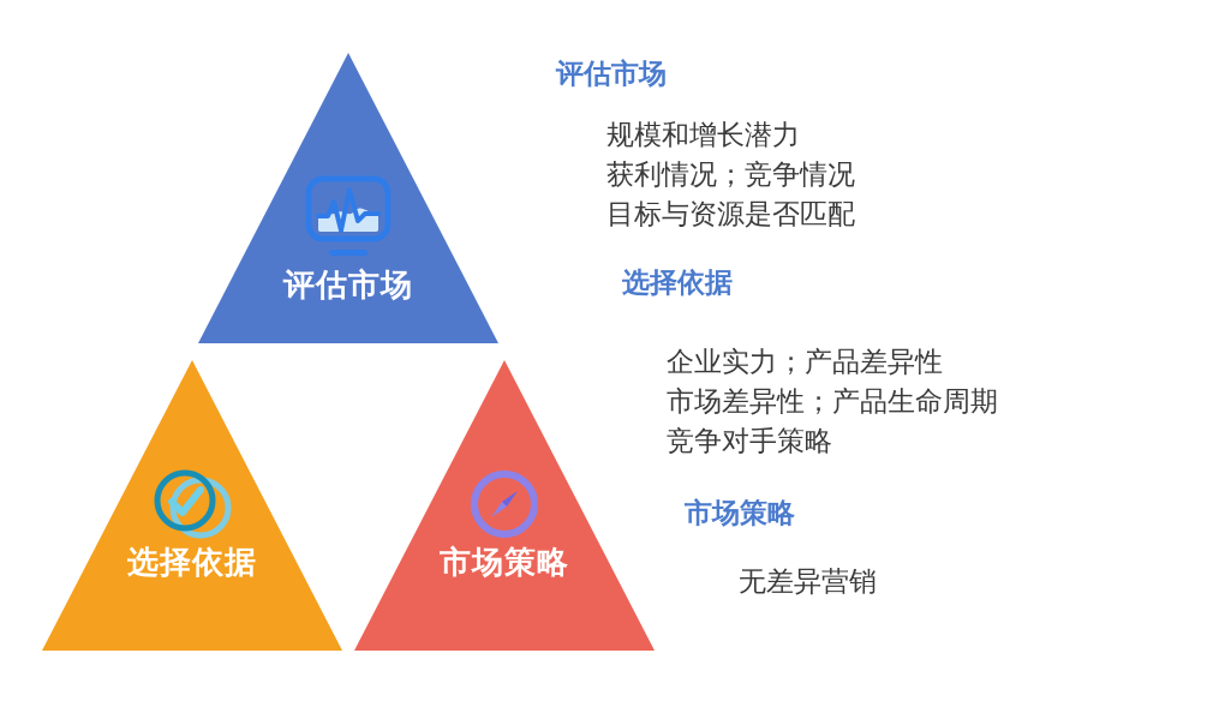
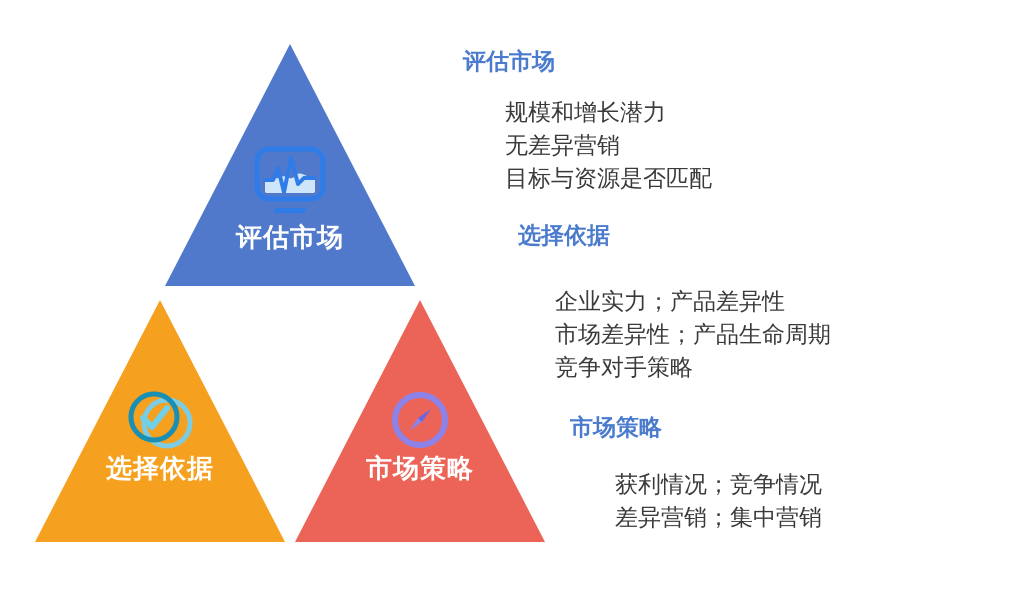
  评估市场
  选择依据
  市场策略
  评估市场
  规模和增长潜力
- 获利情况；竞争情况
+ 无差异营销
  目标与资源是否匹配
  选择依据
  企业实力；产品差异性
  市场差异性；产品生命周期
  竞争对手策略
  市场策略
- 无差异营销
+ 获利情况；竞争情况
+ 差异营销；集中营销
